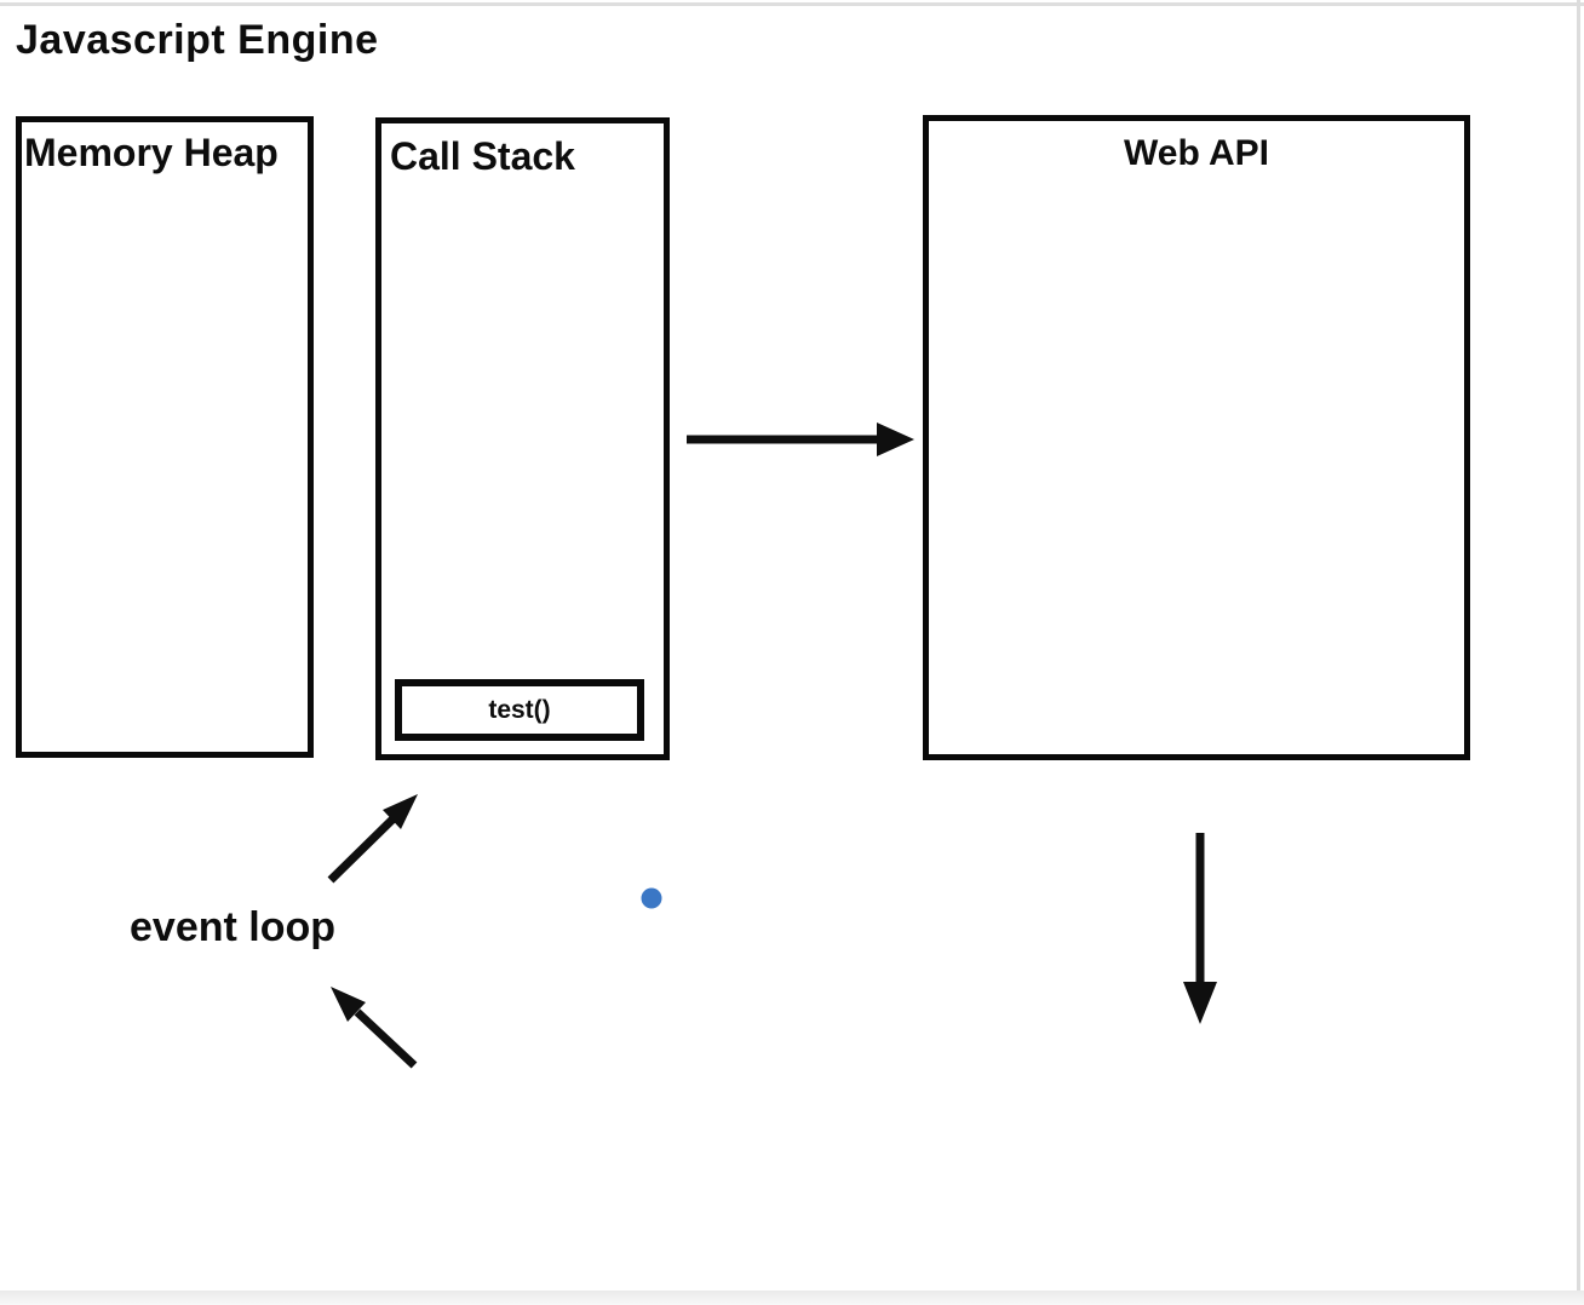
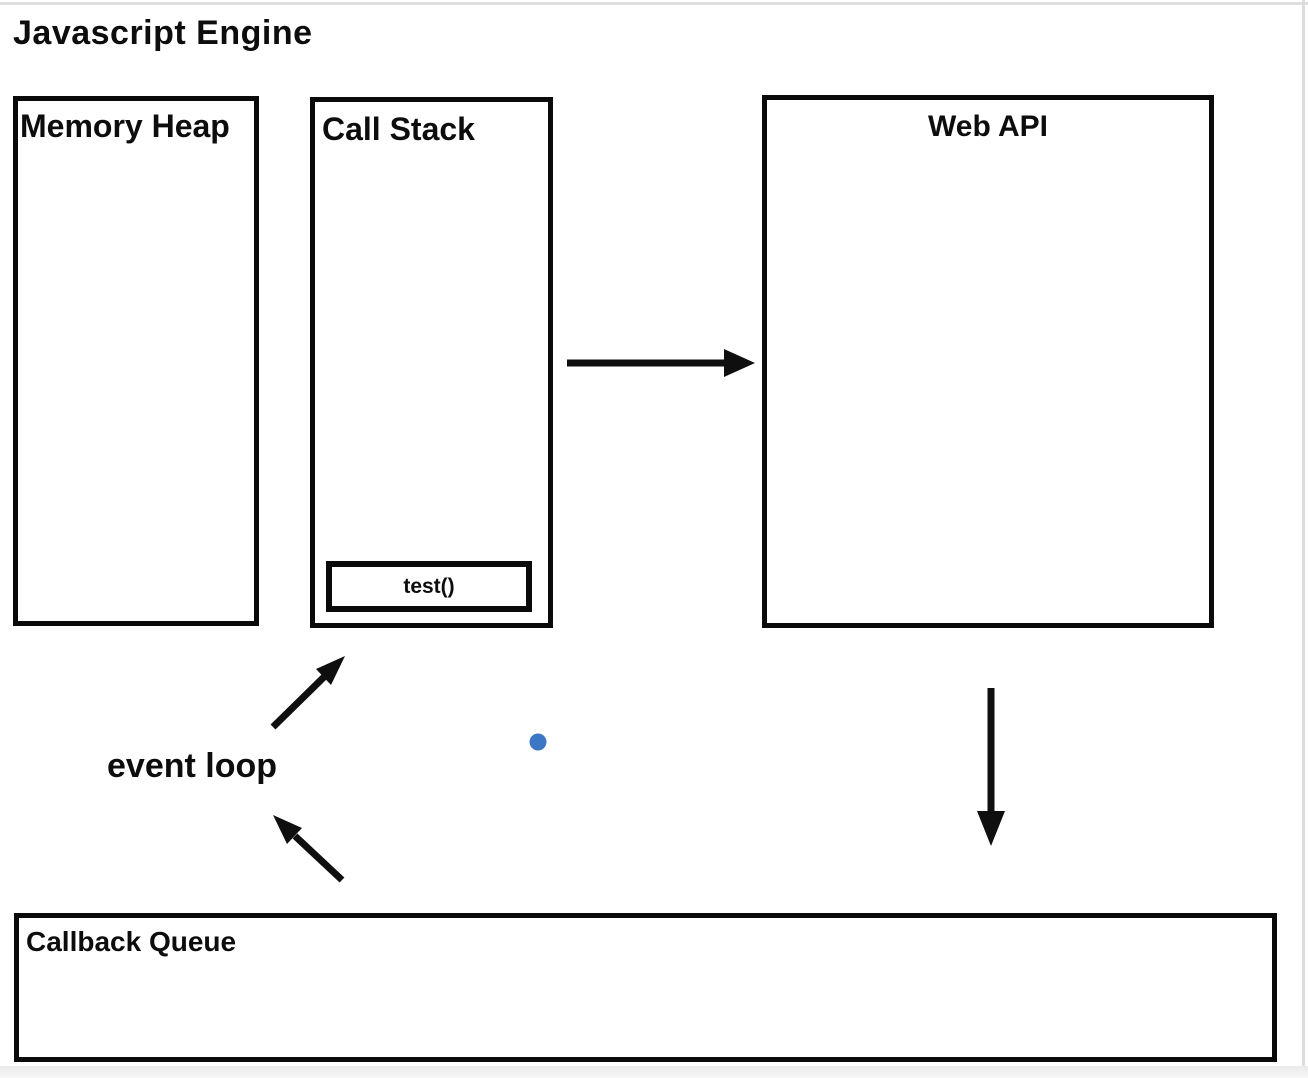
  Javascript Engine
  Memory Heap
  Call Stack
  test()
  Web API
+ Callback Queue
  event loop
